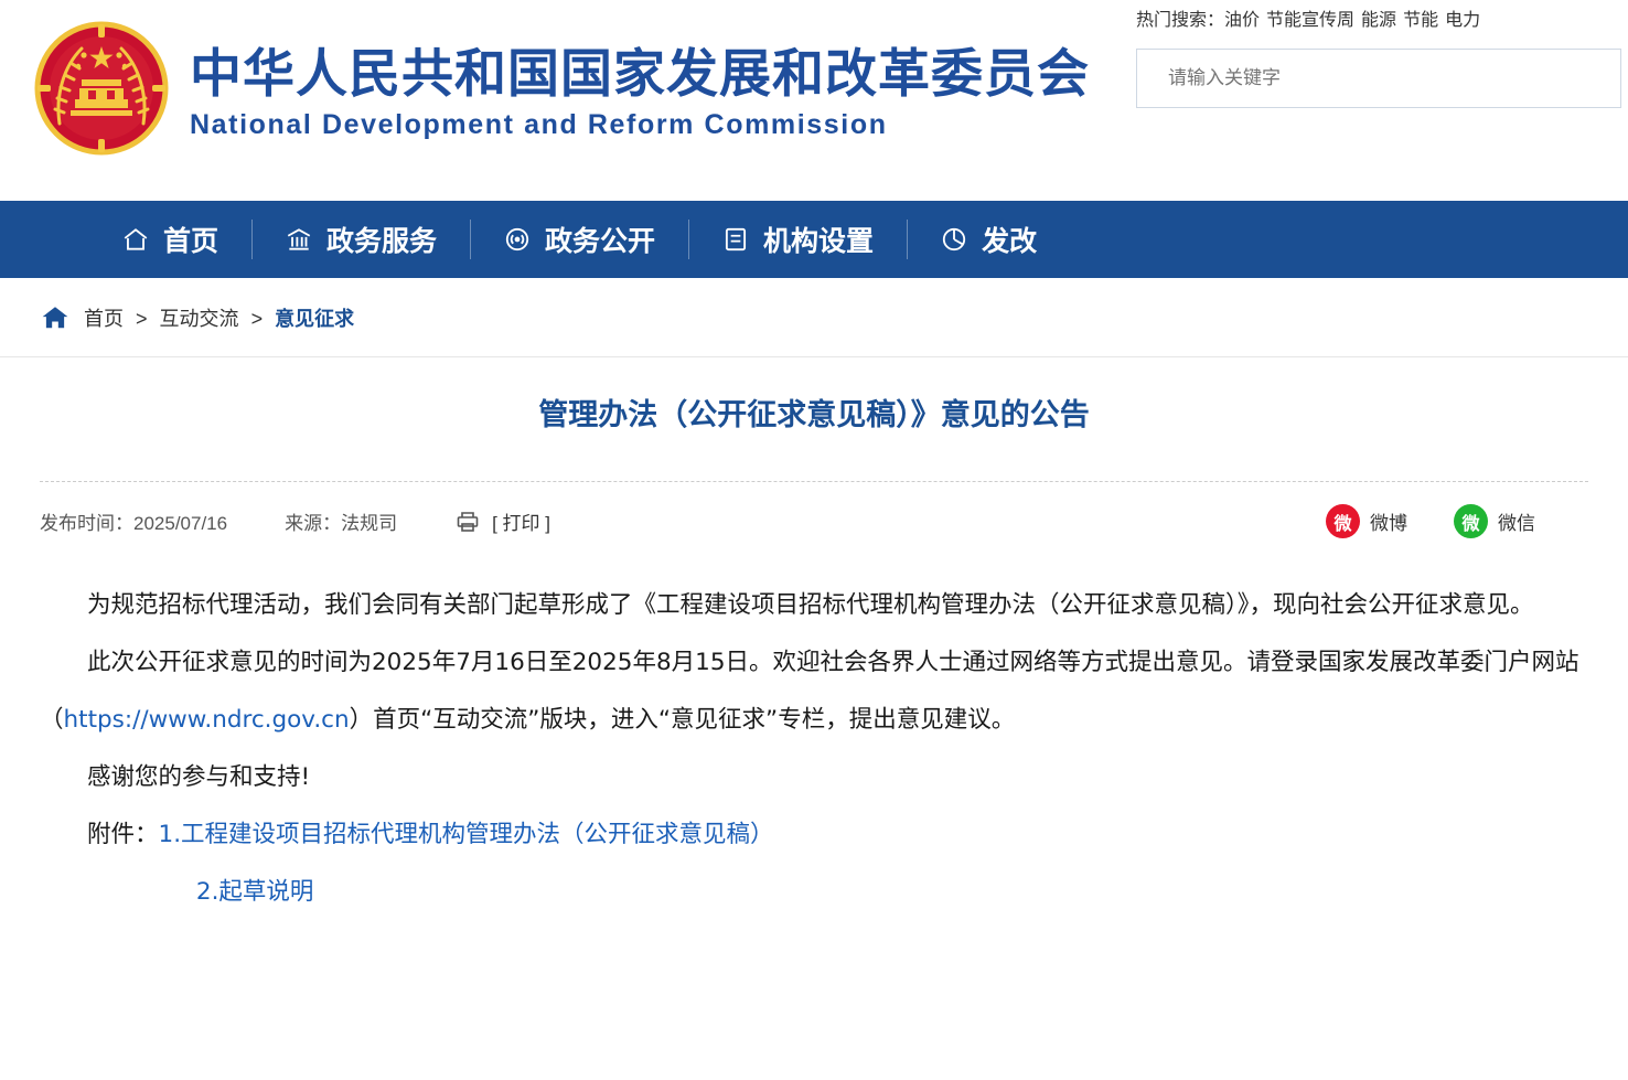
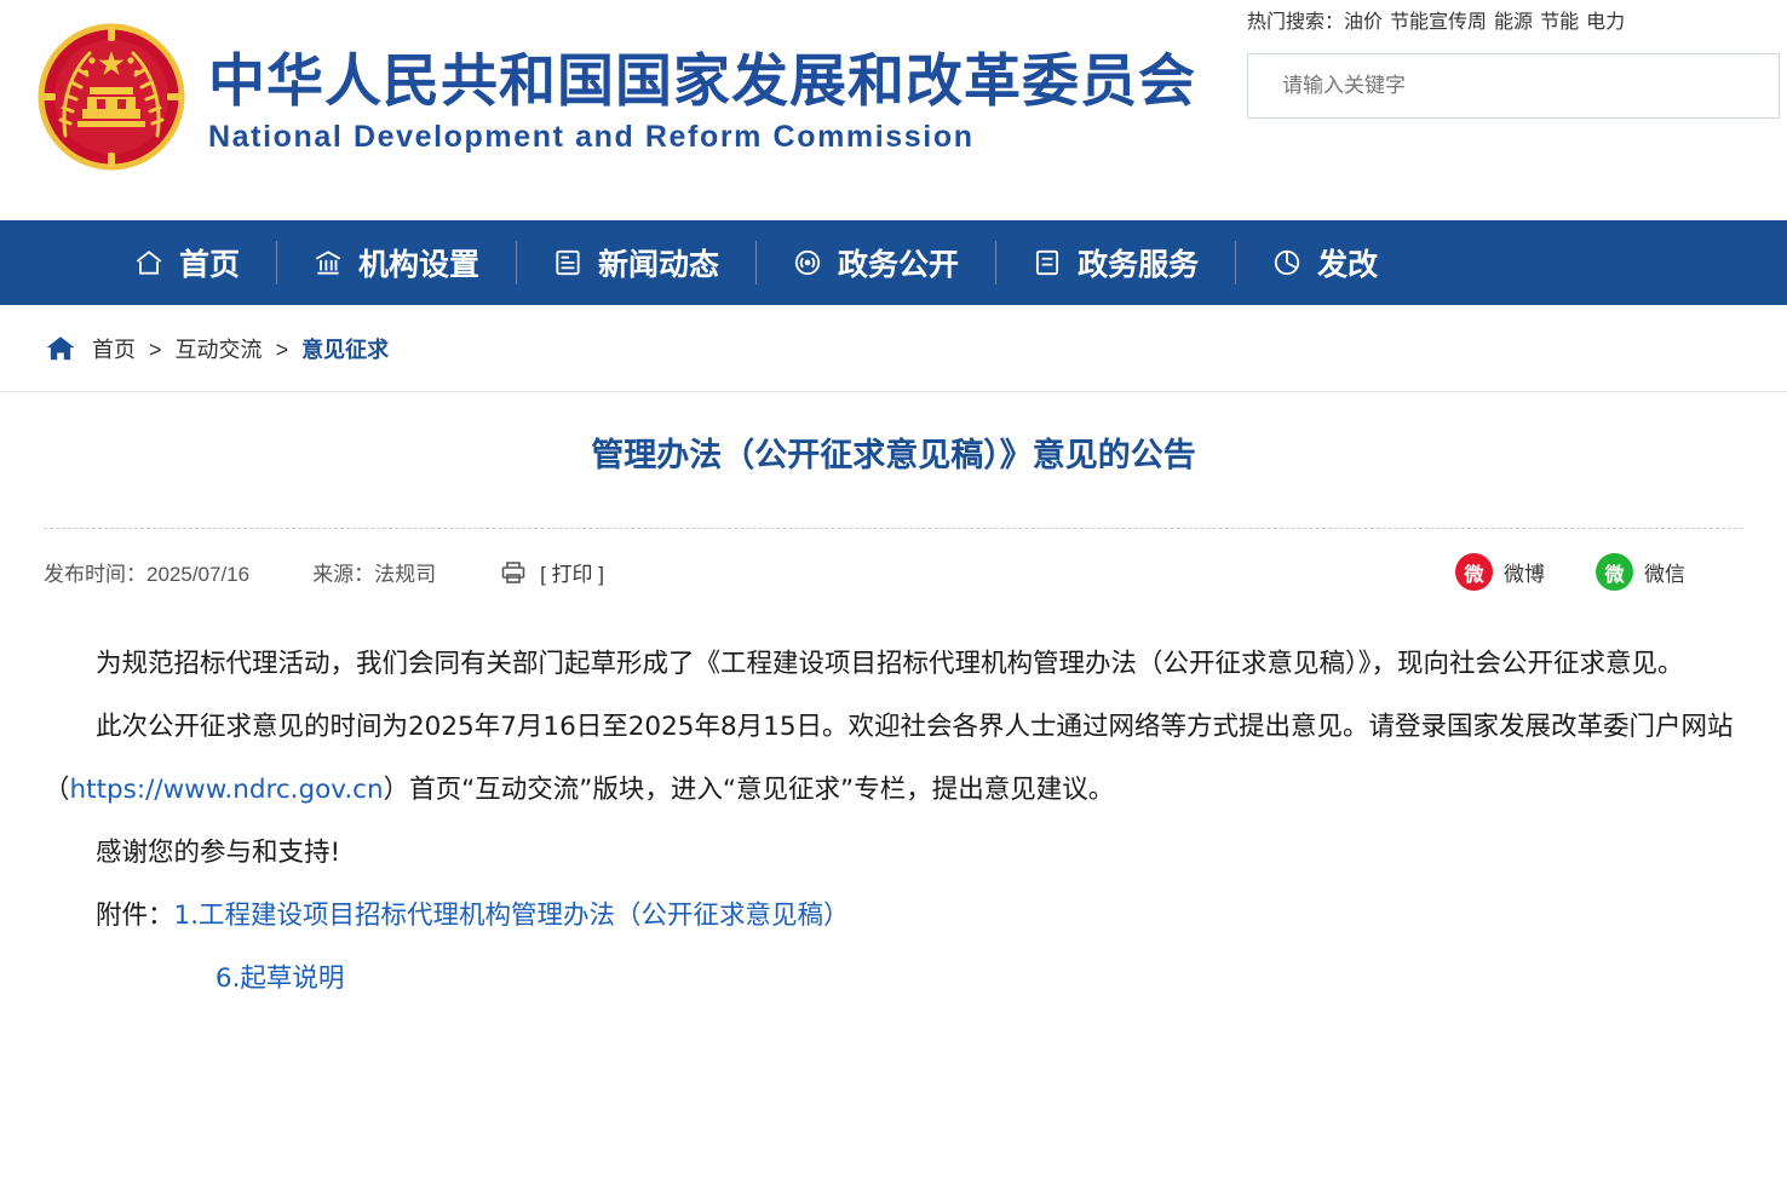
  中华人民共和国国家发展和改革委员会
  National Development and Reform Commission
  热门搜索：油价 节能宣传周 能源 节能 电力
  请输入关键字
  首页
- 政务服务
+ 机构设置
+ 新闻动态
  政务公开
- 机构设置
+ 政务服务
  发改
  首页 > 互动交流 > 意见征求
  管理办法（公开征求意见稿）》意见的公告
  发布时间：2025/07/16
  来源：法规司
  [ 打印 ]
  微
  微博
  微
  微信
  为规范招标代理活动，我们会同有关部门起草形成了《工程建设项目招标代理机构管理办法（公开征求意见稿）》，现向社会公开征求意见。
  此次公开征求意见的时间为2025年7月16日至2025年8月15日。欢迎社会各界人士通过网络等方式提出意见。请登录国家发展改革委门户网站（https://www.ndrc.gov.cn）首页“互动交流”版块，进入“意见征求”专栏，提出意见建议。
  感谢您的参与和支持!
  附件：1.工程建设项目招标代理机构管理办法（公开征求意见稿）
- 2.起草说明
+ 6.起草说明
